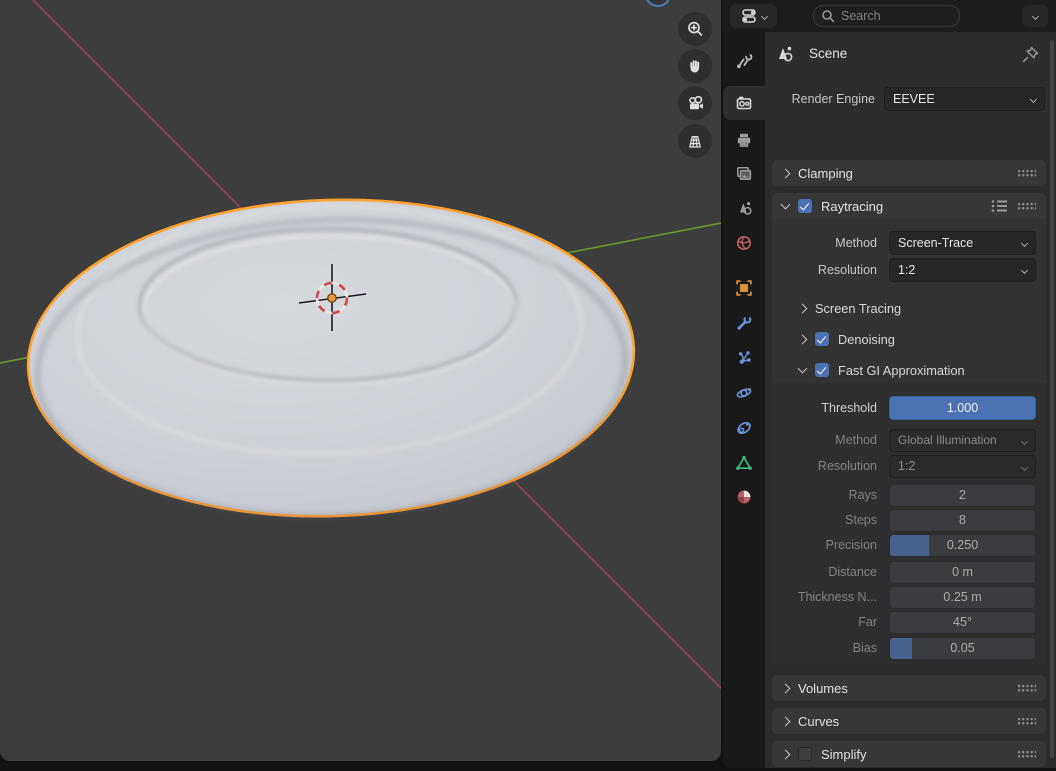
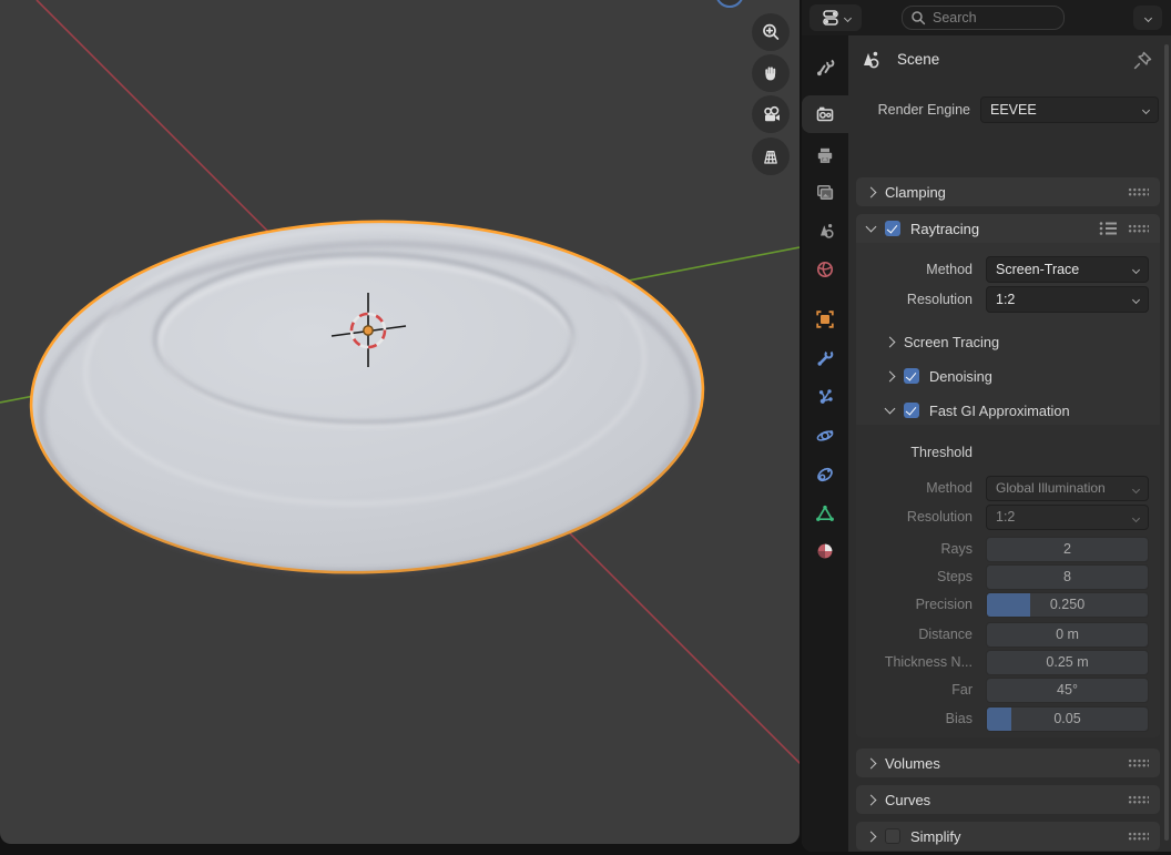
  Search
  Scene
  Render Engine
  EEVEE
  Clamping
  Raytracing
  Method
  Screen-Trace
  Resolution
  1:2
  Screen Tracing
  Denoising
  Fast GI Approximation
  Threshold
- 1.000
  Method
  Global Illumination
  Resolution
  1:2
  Rays
  2
  Steps
  8
  Precision
  0.250
  Distance
  0 m
  Thickness N...
  0.25 m
  Far
  45°
  Bias
  0.05
  Volumes
  Curves
  Simplify
